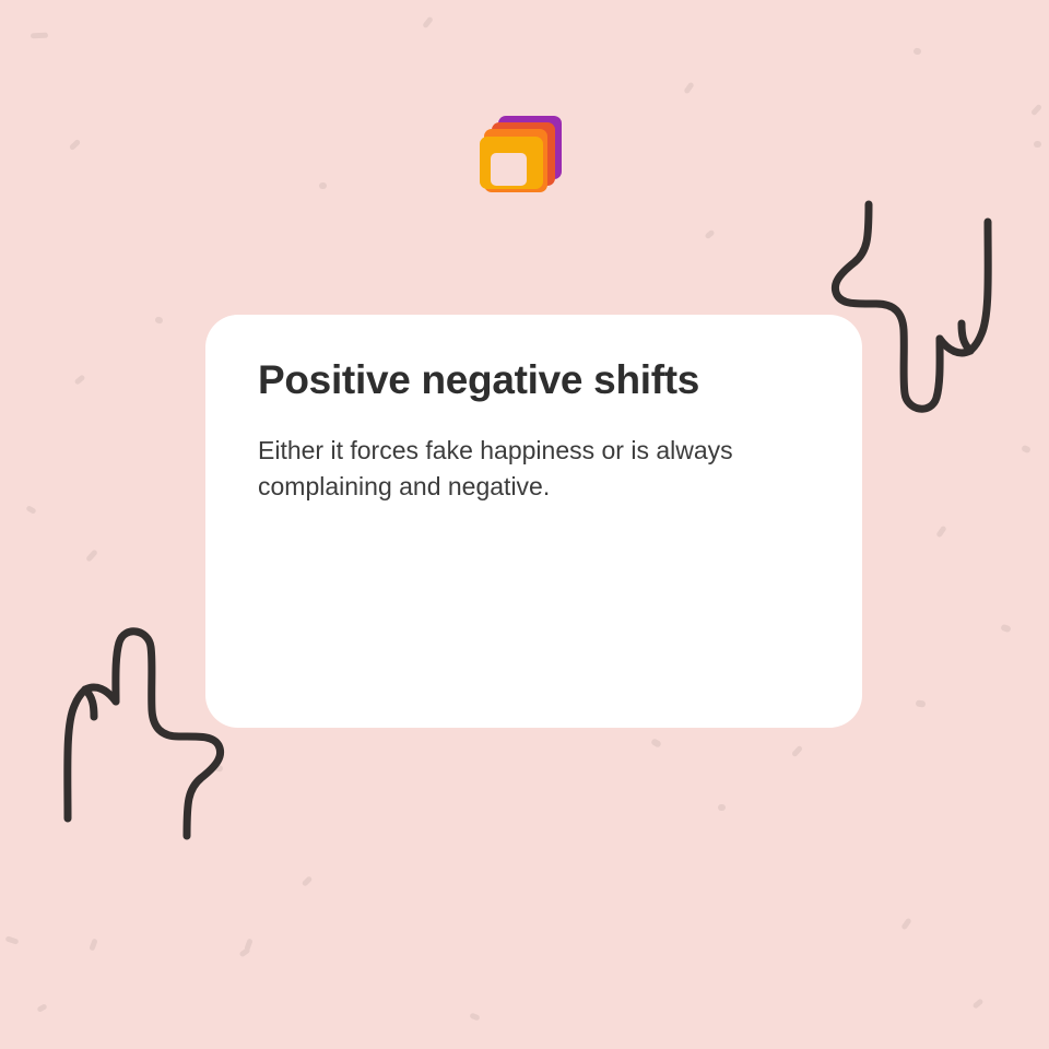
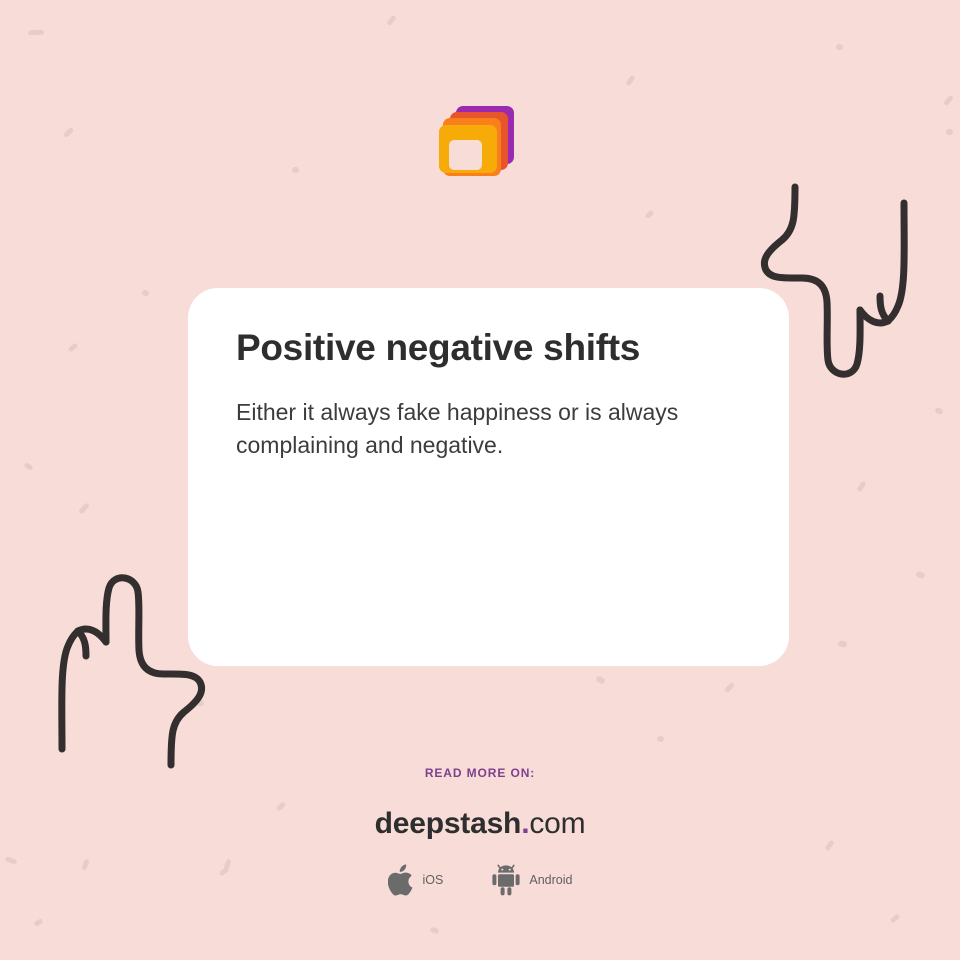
  Positive negative shifts
- Either it forces fake happiness or is always complaining and negative.
+ Either it always fake happiness or is always complaining and negative.
+ READ MORE ON:
+ deepstash.com
+ iOS
+ Android
